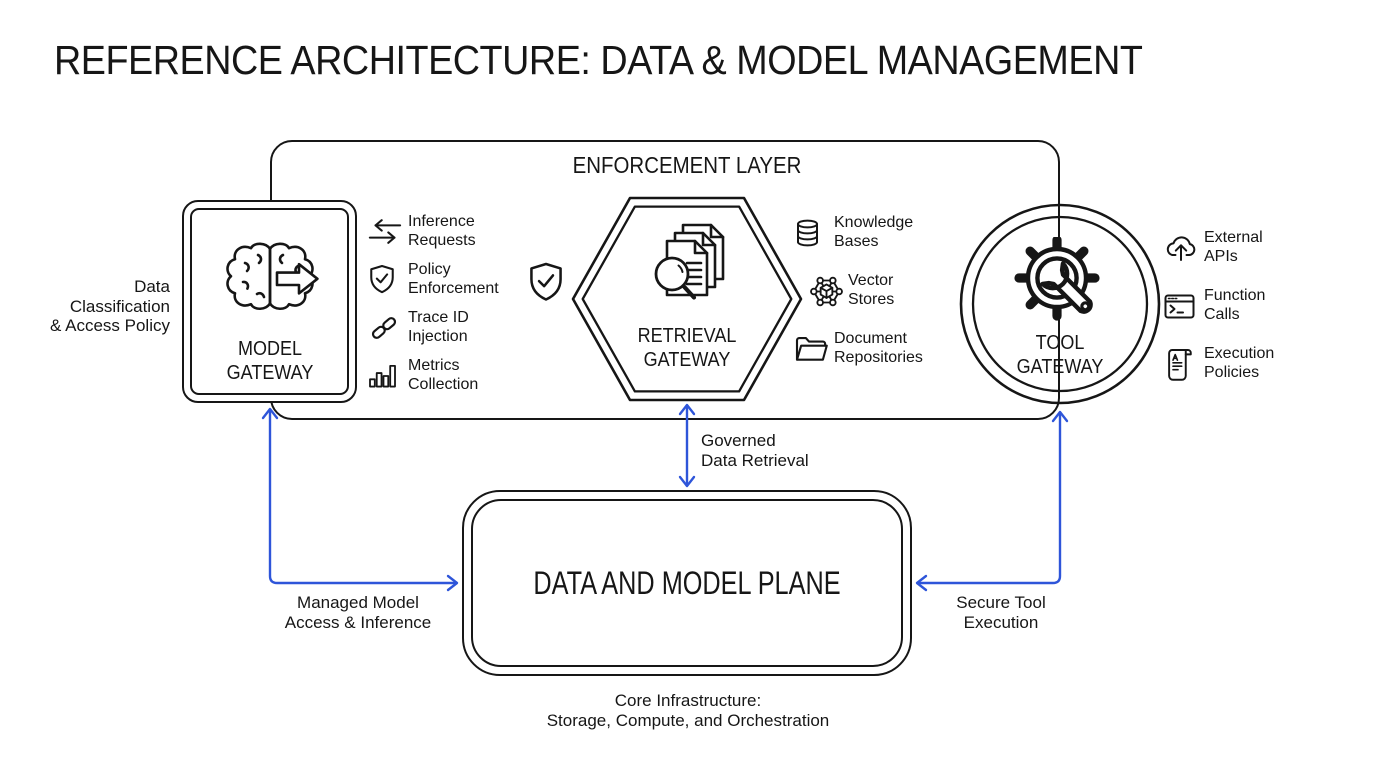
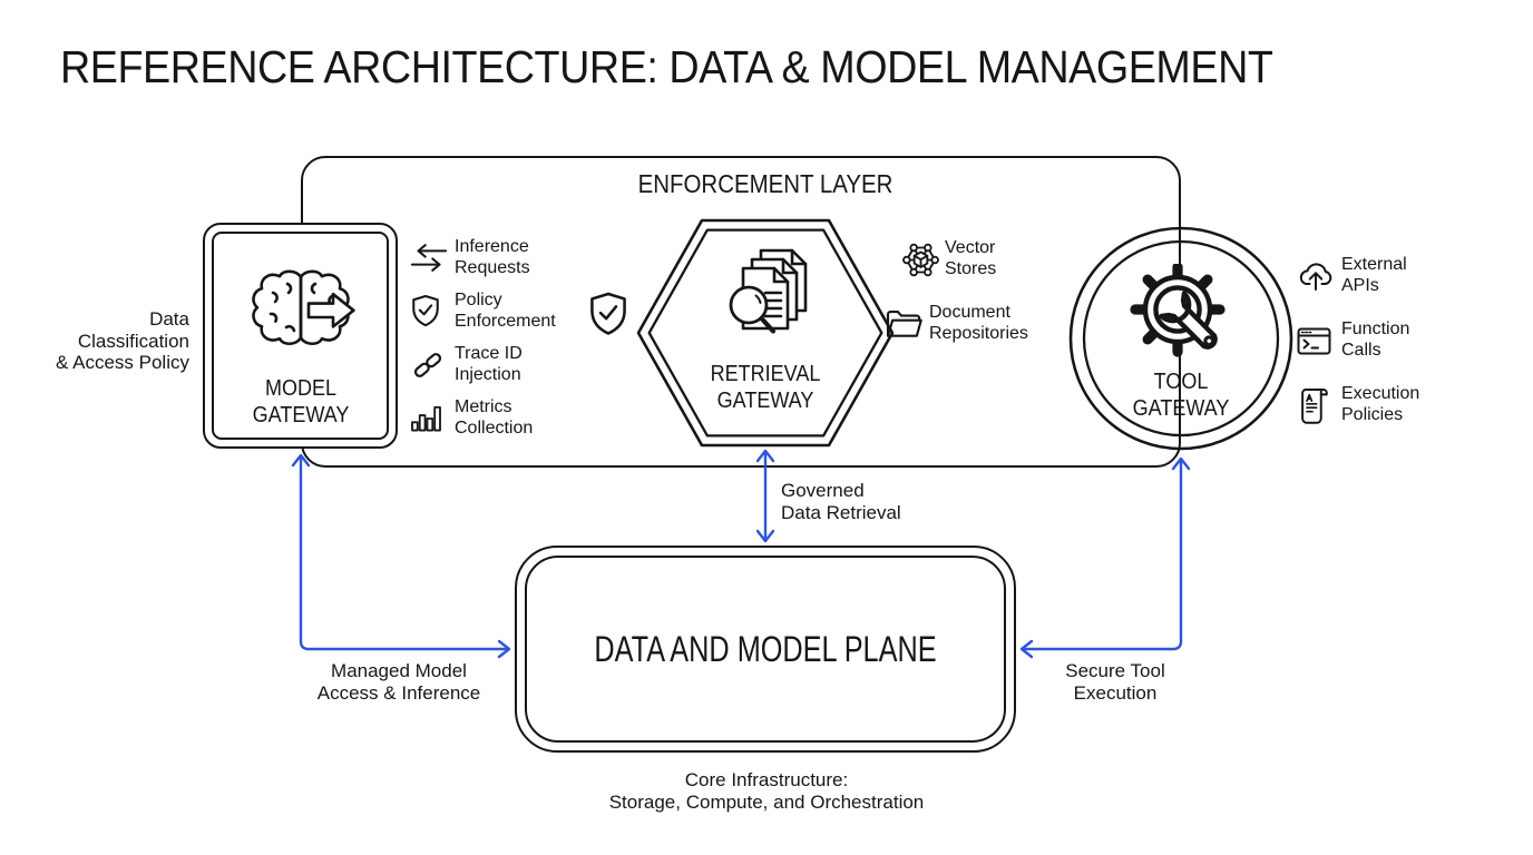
  REFERENCE ARCHITECTURE: DATA & MODEL MANAGEMENT
  ENFORCEMENT LAYER
  Data
  Classification
  & Access Policy
  MODEL GATEWAY
  Inference Requests
  Policy Enforcement
  Trace ID Injection
  Metrics Collection
  RETRIEVAL GATEWAY
- Knowledge Bases
  Vector Stores
  Document Repositories
  TOOL GATEWAY
  External APIs
  Function Calls
  Execution Policies
  DATA AND MODEL PLANE
  Core Infrastructure:
  Storage, Compute, and Orchestration
  Governed
  Data Retrieval
  Managed Model
  Access & Inference
  Secure Tool
  Execution
